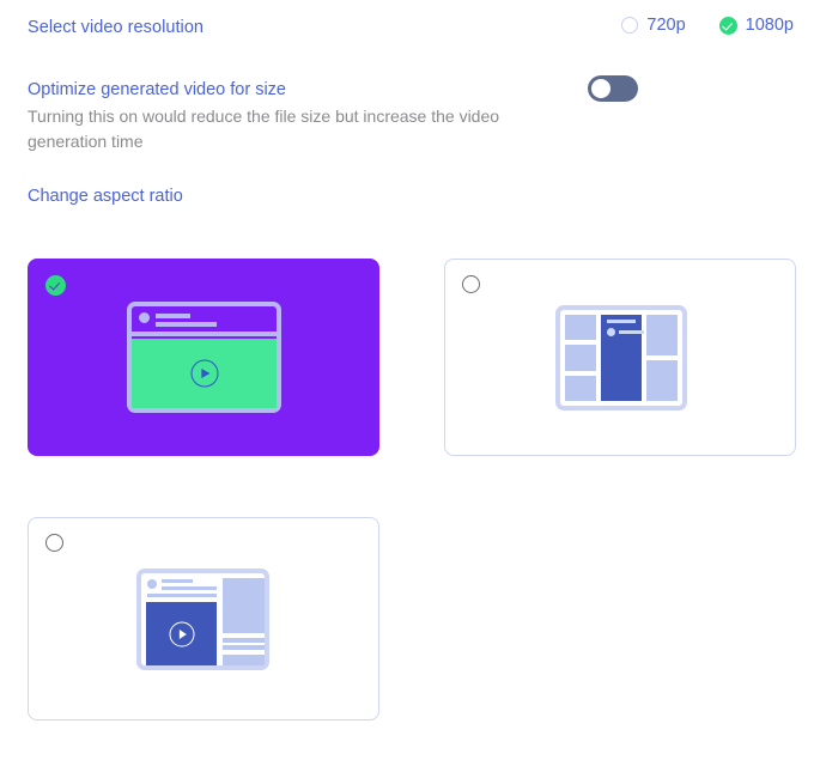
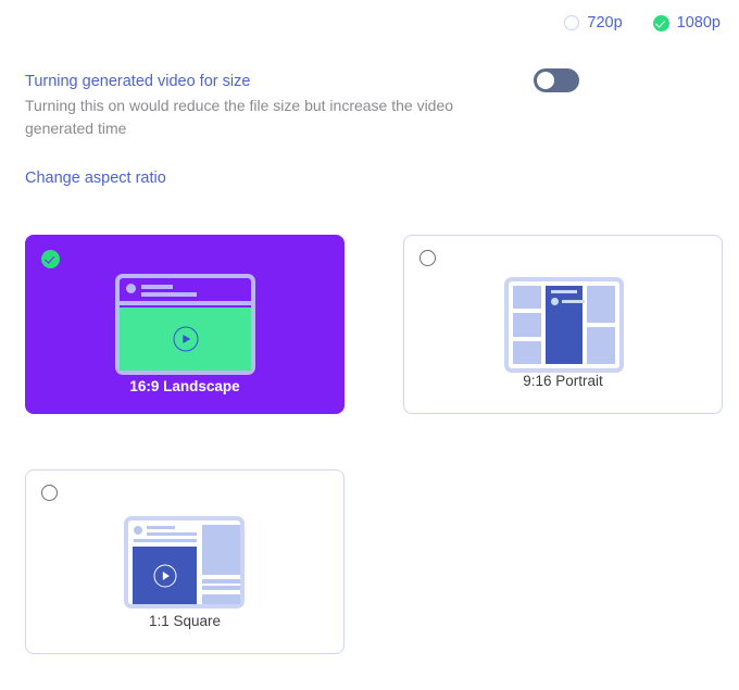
- Select video resolution
  720p
  1080p
- Optimize generated video for size
+ Turning generated video for size
- Turning this on would reduce the file size but increase the video generation time
+ Turning this on would reduce the file size but increase the video generated time
  Change aspect ratio
+ 16:9 Landscape
+ 9:16 Portrait
+ 1:1 Square
